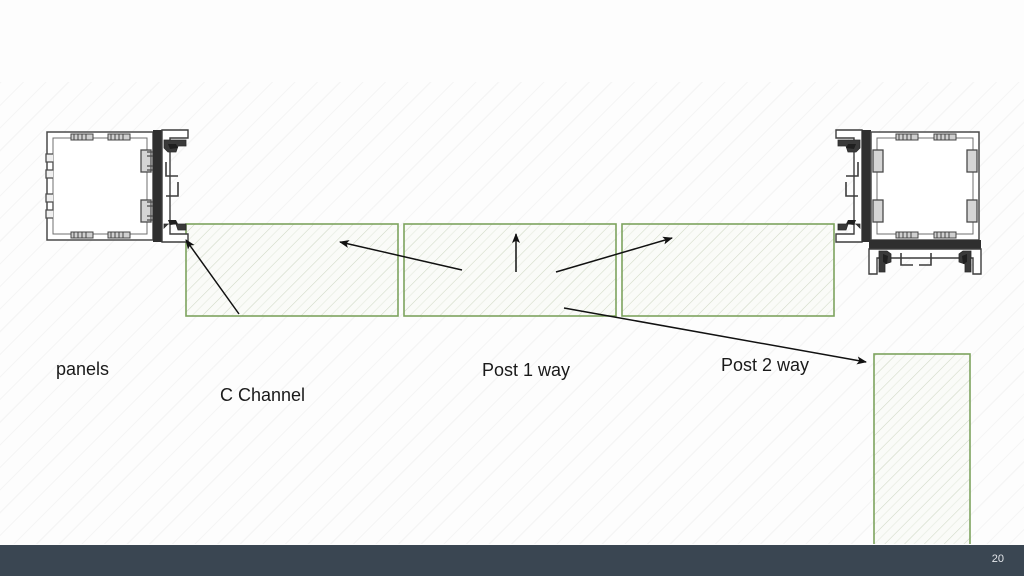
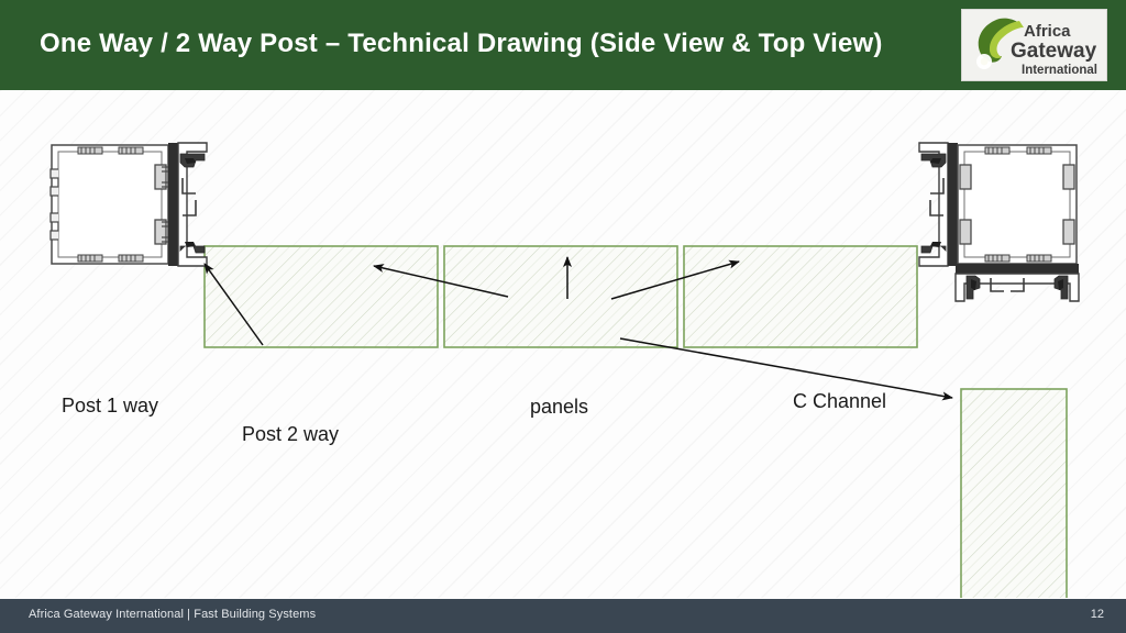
+ One Way / 2 Way Post – Technical Drawing (Side View & Top View)
+ Africa
+ Gateway
+ International
- panels
+ Post 1 way
- C Channel
+ Post 2 way
- Post 1 way
+ panels
- Post 2 way
+ C Channel
+ Africa Gateway International | Fast Building Systems
- 20
+ 12
